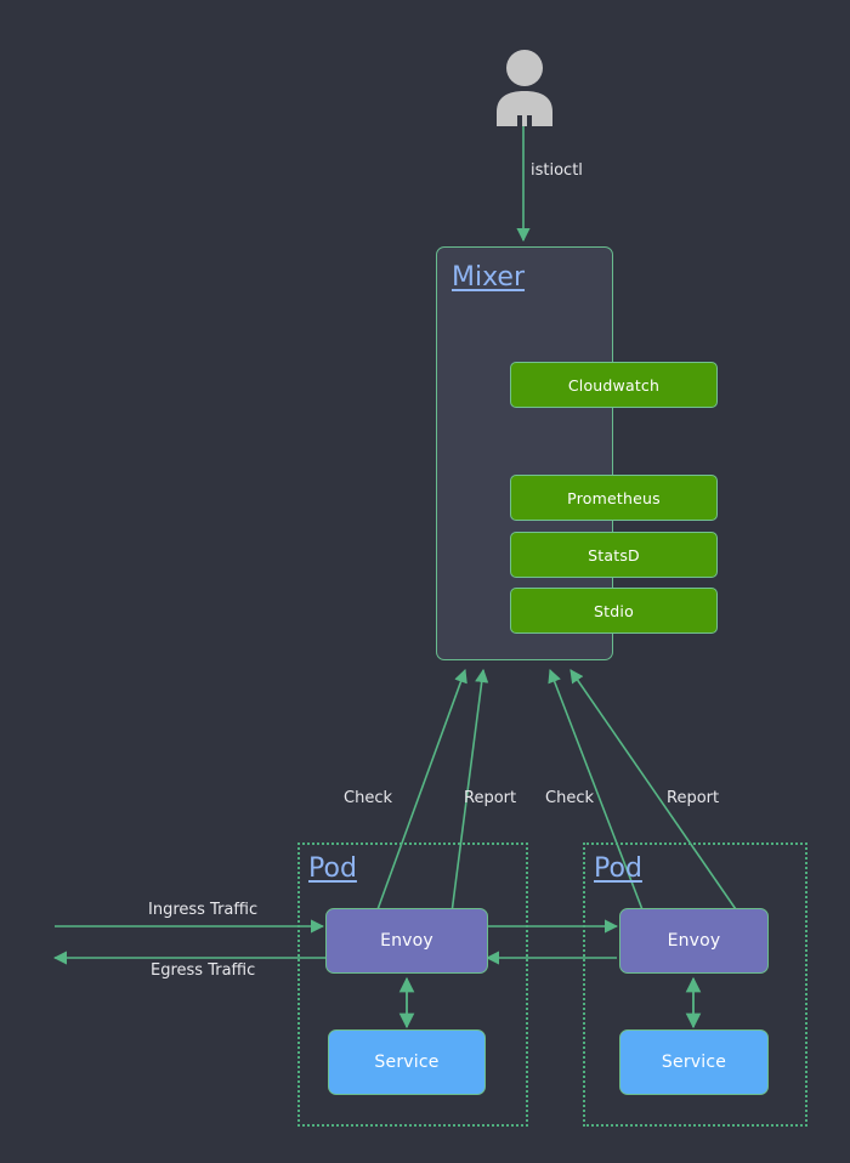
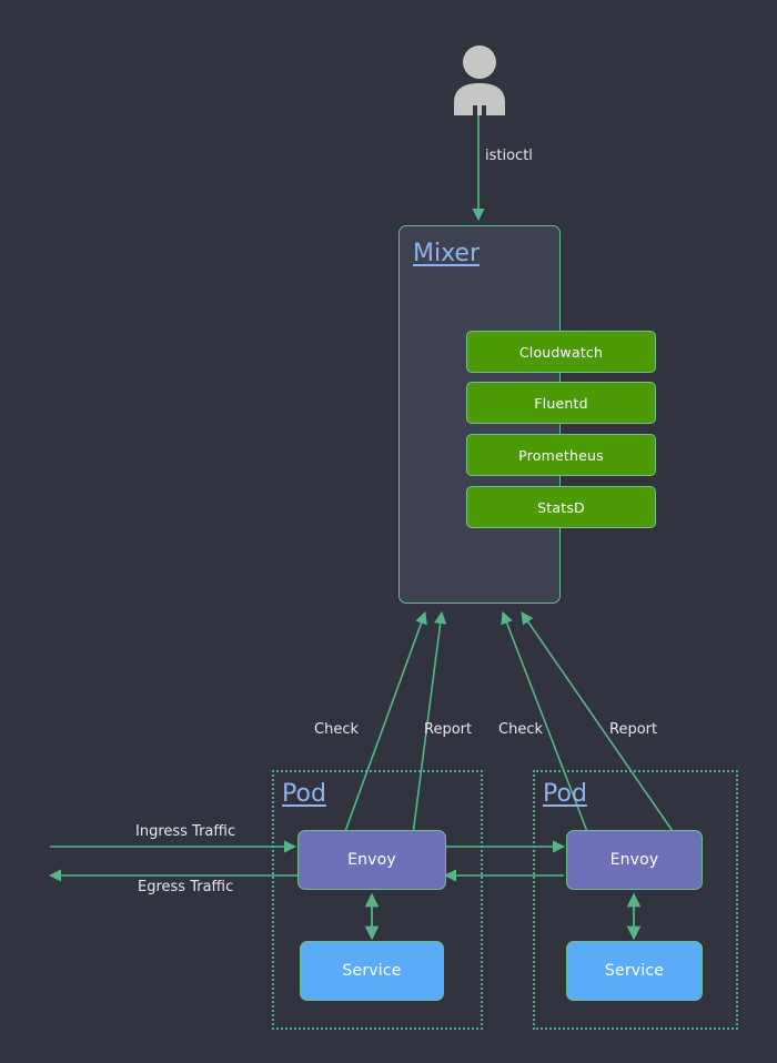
  Mixer
  Cloudwatch
+ Fluentd
  Prometheus
  StatsD
- Stdio
  Pod
  Envoy
  Service
  Pod
  Envoy
  Service
  istioctl
  Check
  Report
  Check
  Report
  Ingress Traffic
  Egress Traffic
